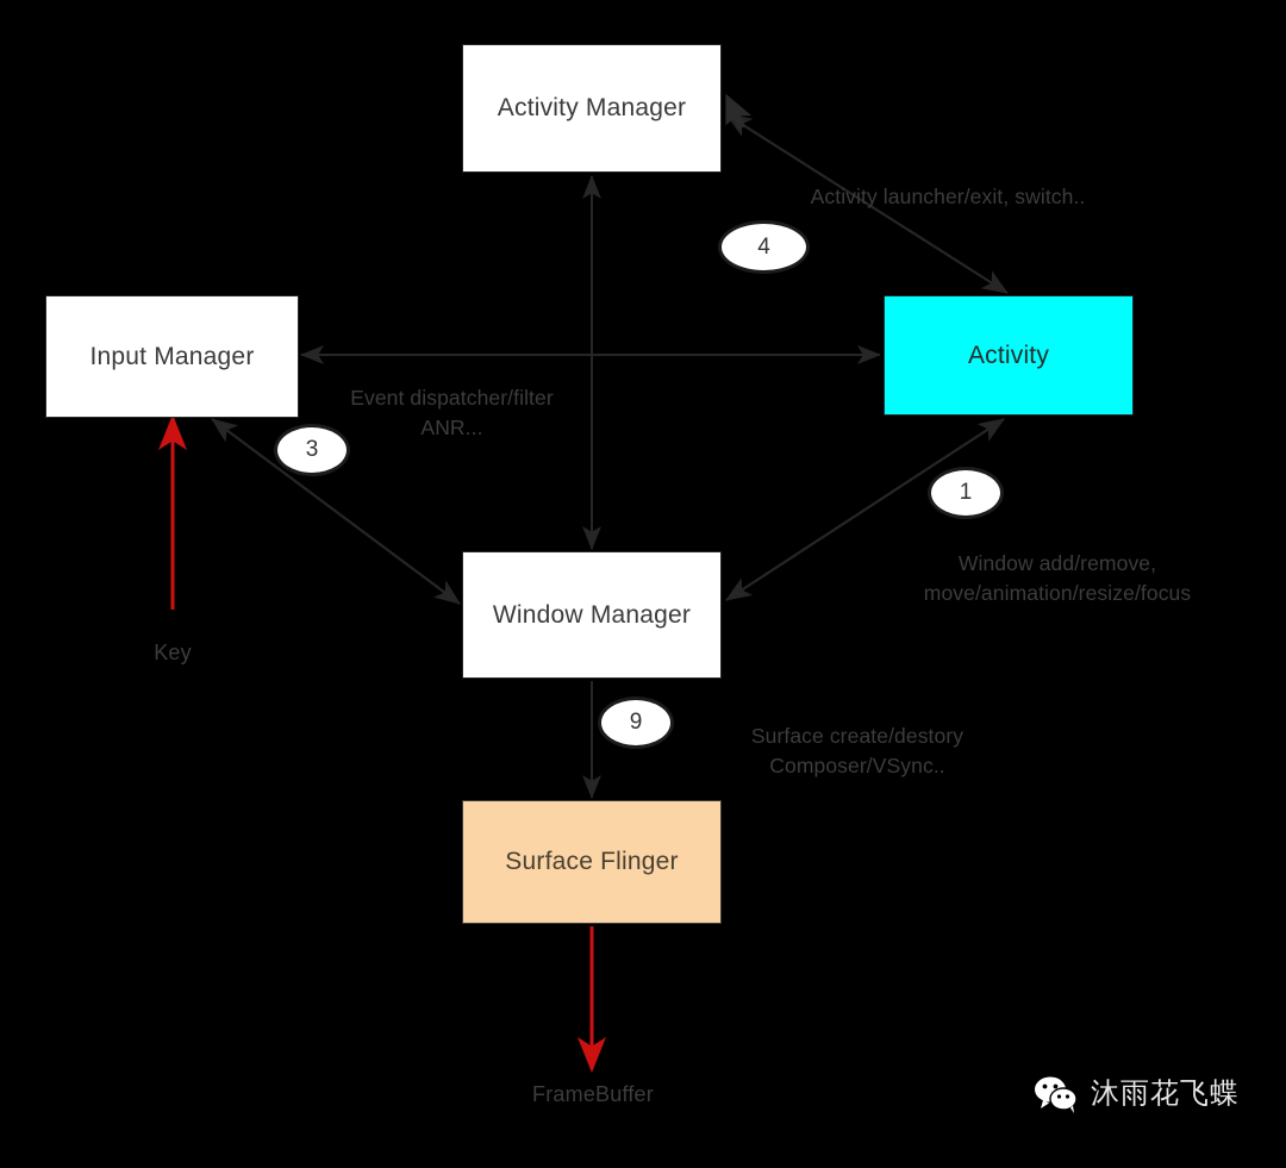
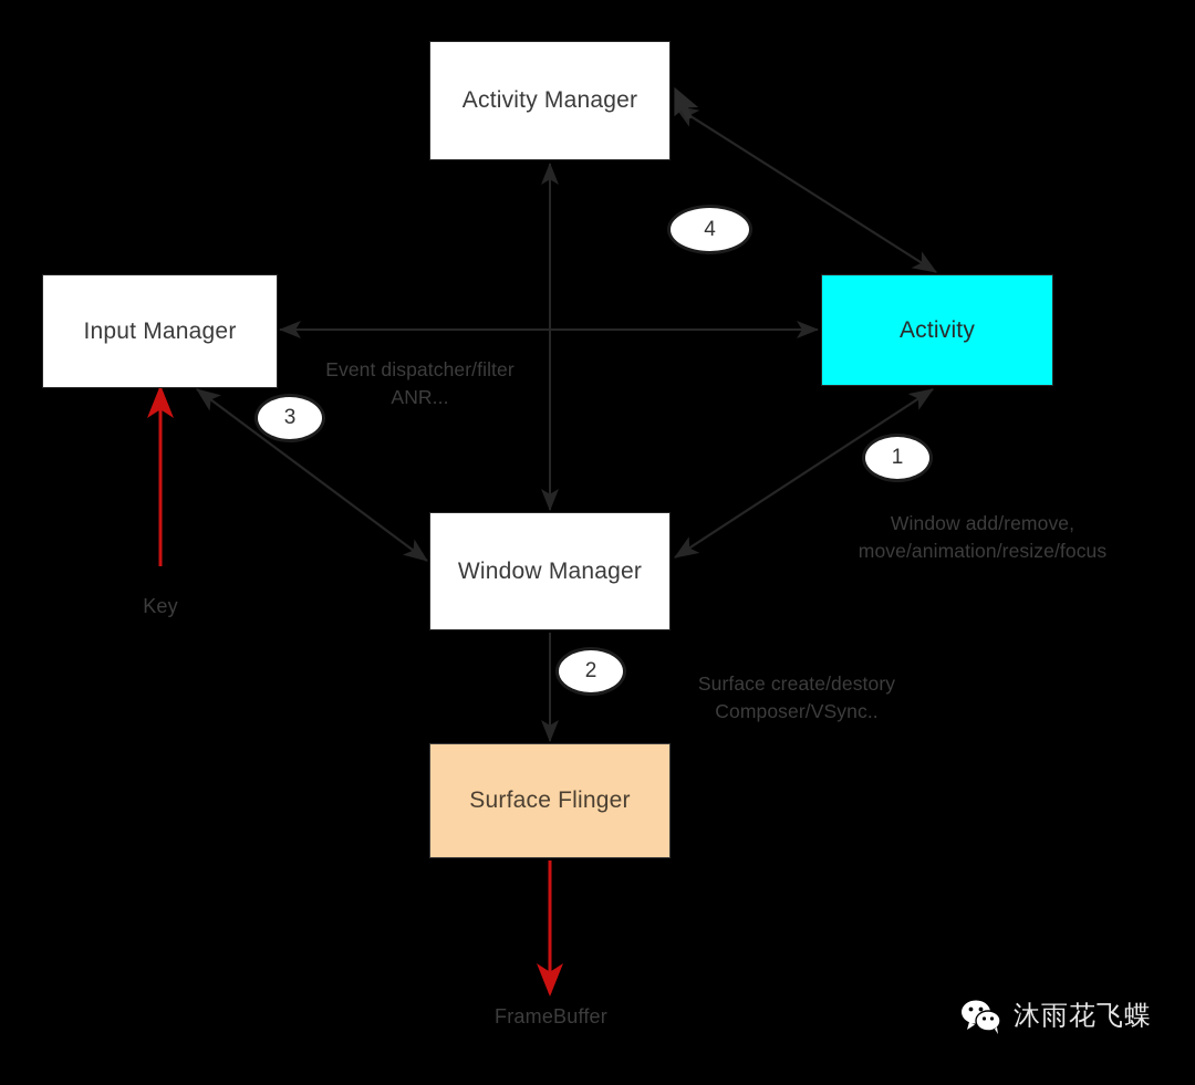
  Activity Manager
  Input Manager
  Activity
  Window Manager
  Surface Flinger
  1
- 9
+ 2
  3
  4
- Activity launcher/exit, switch..
  Event dispatcher/filter
  ANR...
  Window add/remove,
  move/animation/resize/focus
  Surface create/destory
  Composer/VSync..
  Key
  FrameBuffer
  沐雨花飞蝶
